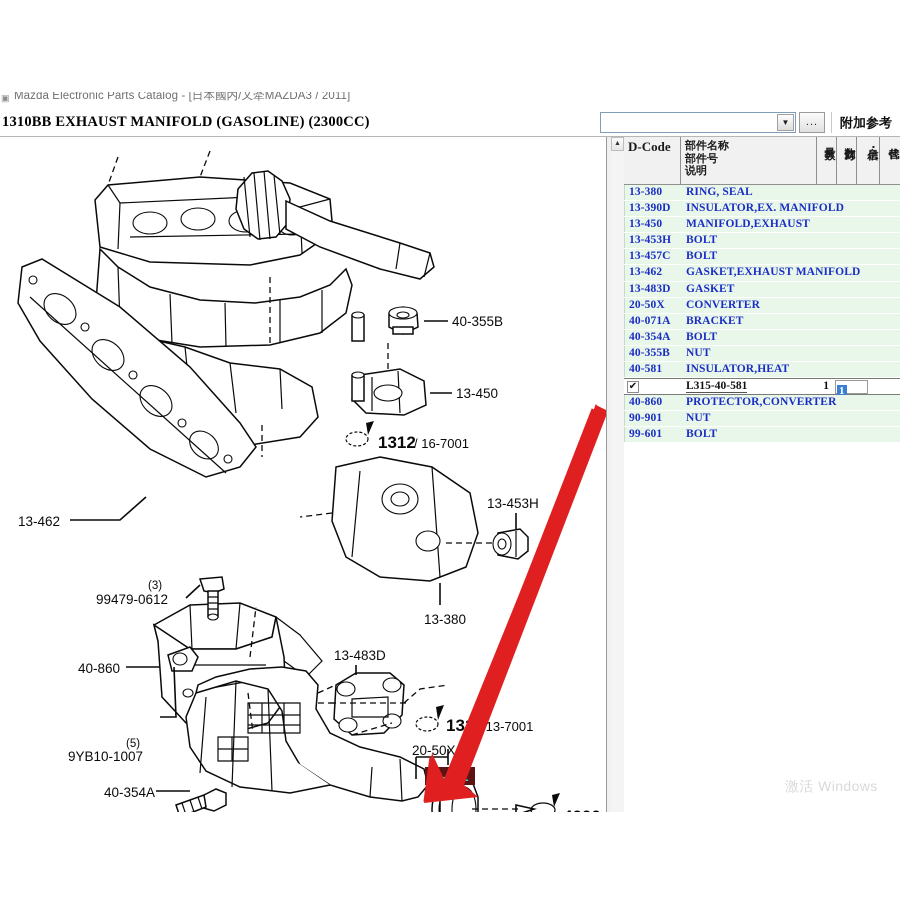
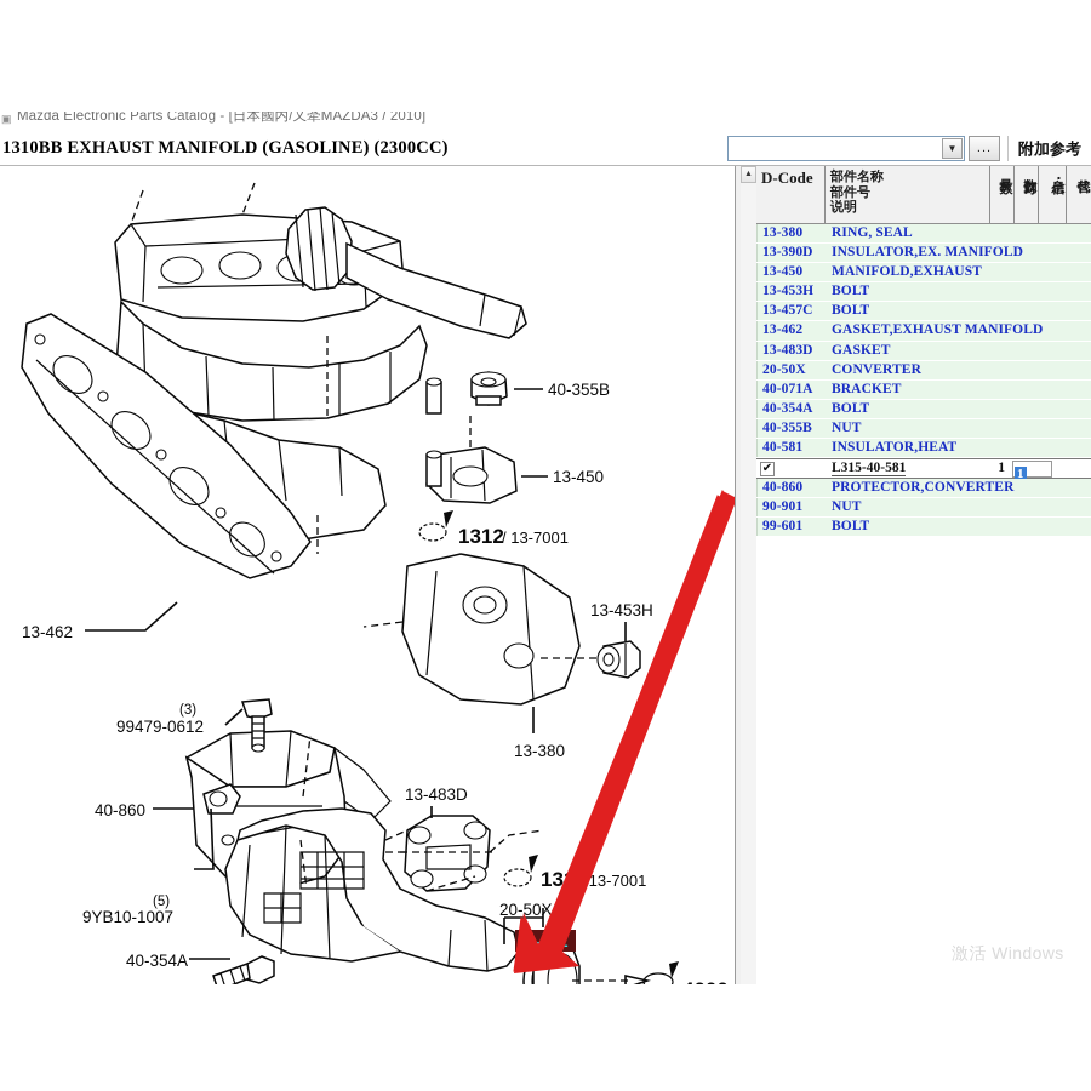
  ▣
- Mazda Electronic Parts Catalog - [日本國内/又牵MAZDA3 / 2011]
+ Mazda Electronic Parts Catalog - [日本國内/又牵MAZDA3 / 2010]
  1310BB EXHAUST MANIFOLD (GASOLINE) (2300CC)
  ▼
  ...
  附加参考
  40-355B
  13-450
  1312
- / 16-7001
+ / 13-7001
  13-453H
  13-462
  13-380
  99479-0612
  (3)
  40-860
  13-483D
  9YB10-1007
  (5)
  13-7001
  20-50X
  40-354A
  D-Code
  部件名称
  部件号
  说明
  13-380
  RING, SEAL
  13-390D
  INSULATOR,EX. MANIFOLD
  13-450
  MANIFOLD,EXHAUST
  13-453H
  BOLT
  13-457C
  BOLT
  13-462
  GASKET,EXHAUST MANIFOLD
  13-483D
  GASKET
  20-50X
  CONVERTER
  40-071A
  BRACKET
  40-354A
  BOLT
  40-355B
  NUT
  40-581
  INSULATOR,HEAT
  ✔
  L315-40-581
  1
  1
  40-860
  PROTECTOR,CONVERTER
  90-901
  NUT
  99-601
  BOLT
  激活 Windows
